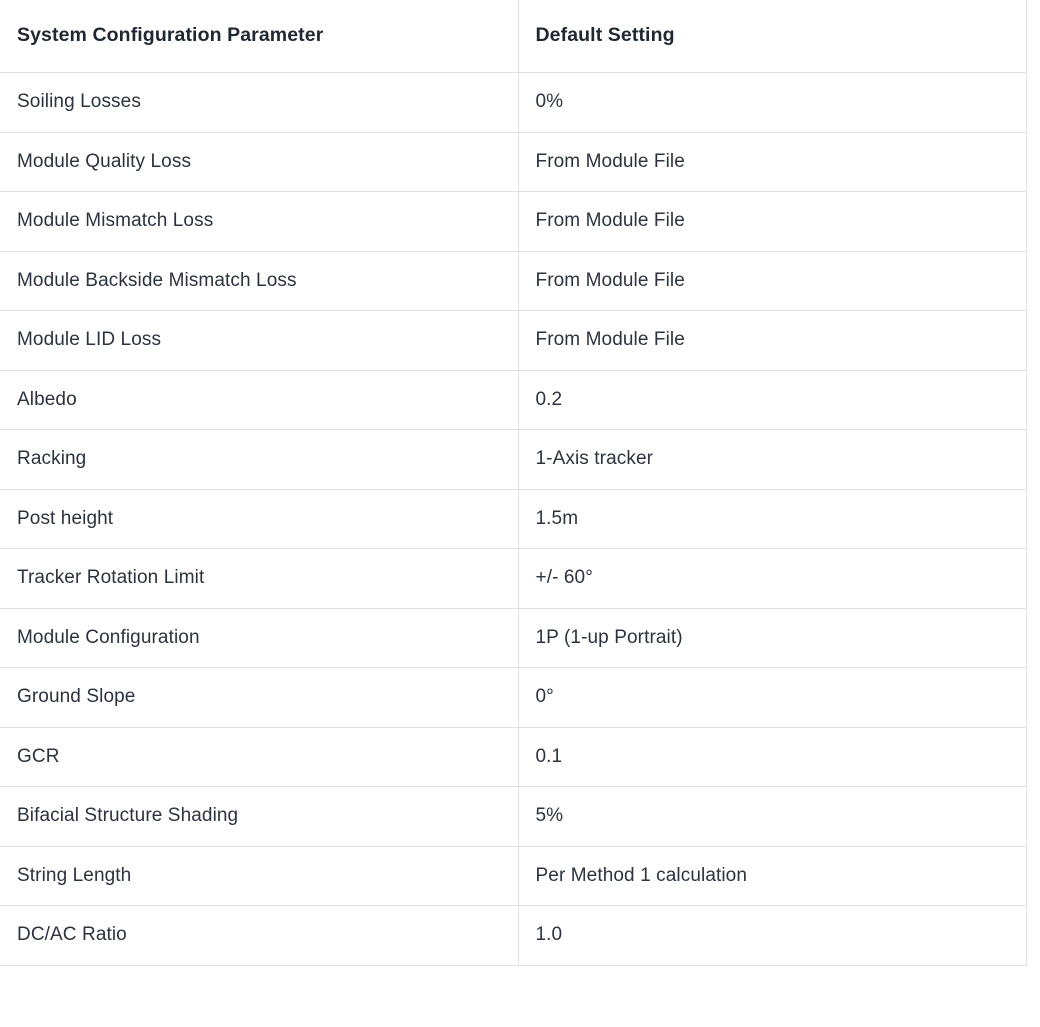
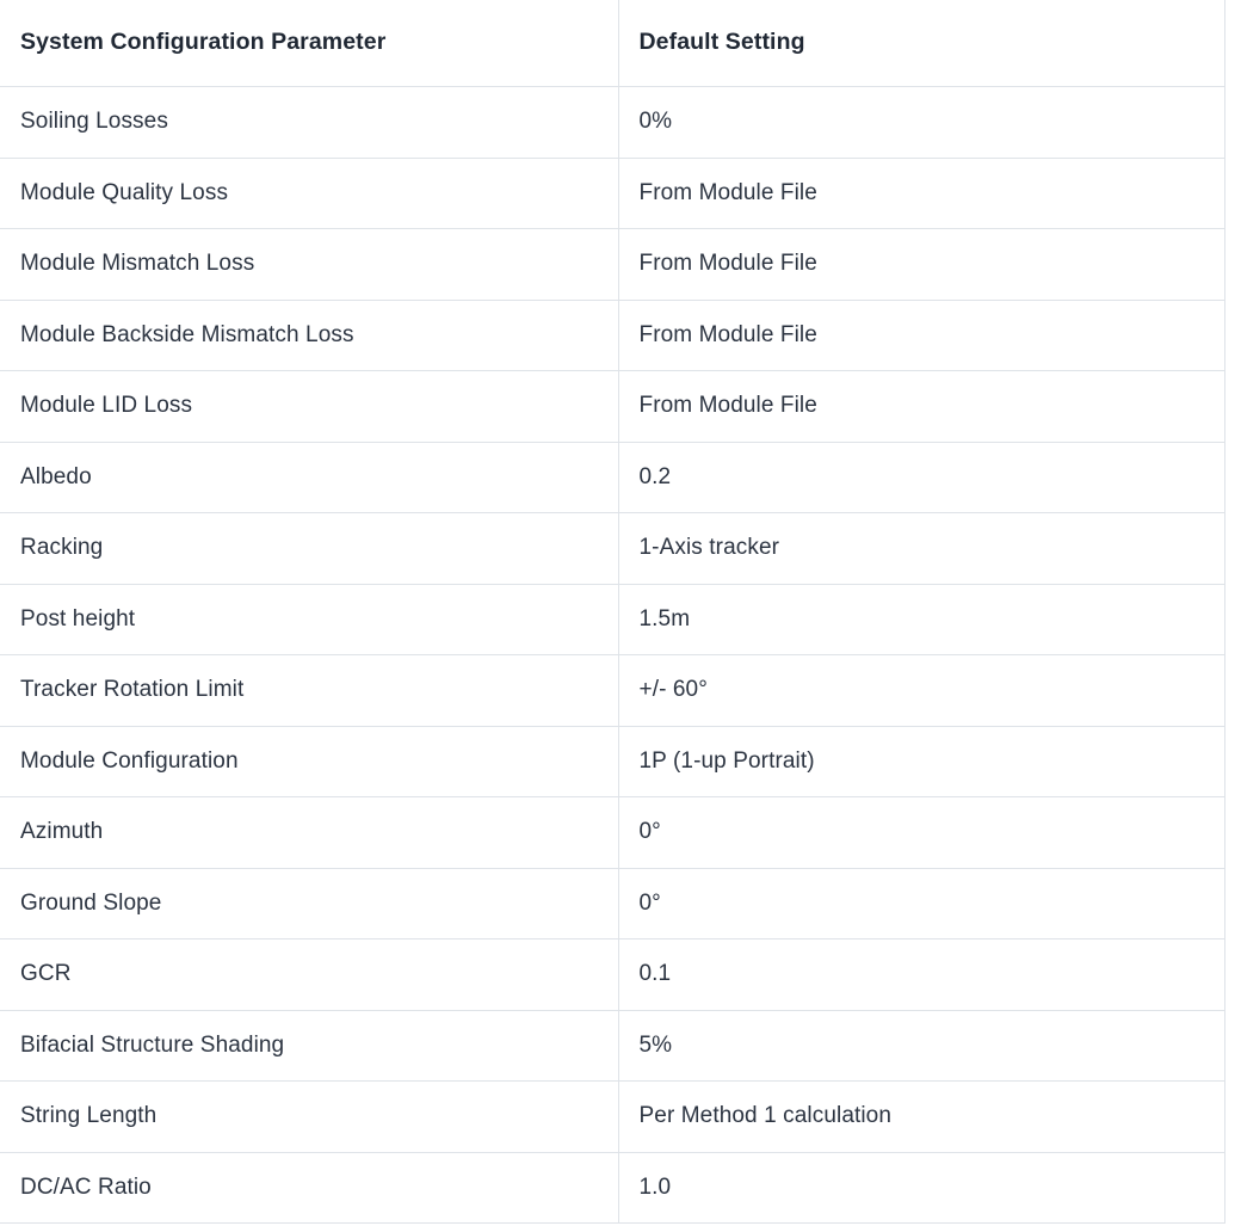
  System Configuration Parameter	Default Setting
  Soiling Losses	0%
  Module Quality Loss	From Module File
  Module Mismatch Loss	From Module File
  Module Backside Mismatch Loss	From Module File
  Module LID Loss	From Module File
  Albedo	0.2
  Racking	1-Axis tracker
  Post height	1.5m
  Tracker Rotation Limit	+/- 60°
  Module Configuration	1P (1-up Portrait)
+ Azimuth	0°
  Ground Slope	0°
  GCR	0.1
  Bifacial Structure Shading	5%
  String Length	Per Method 1 calculation
  DC/AC Ratio	1.0
